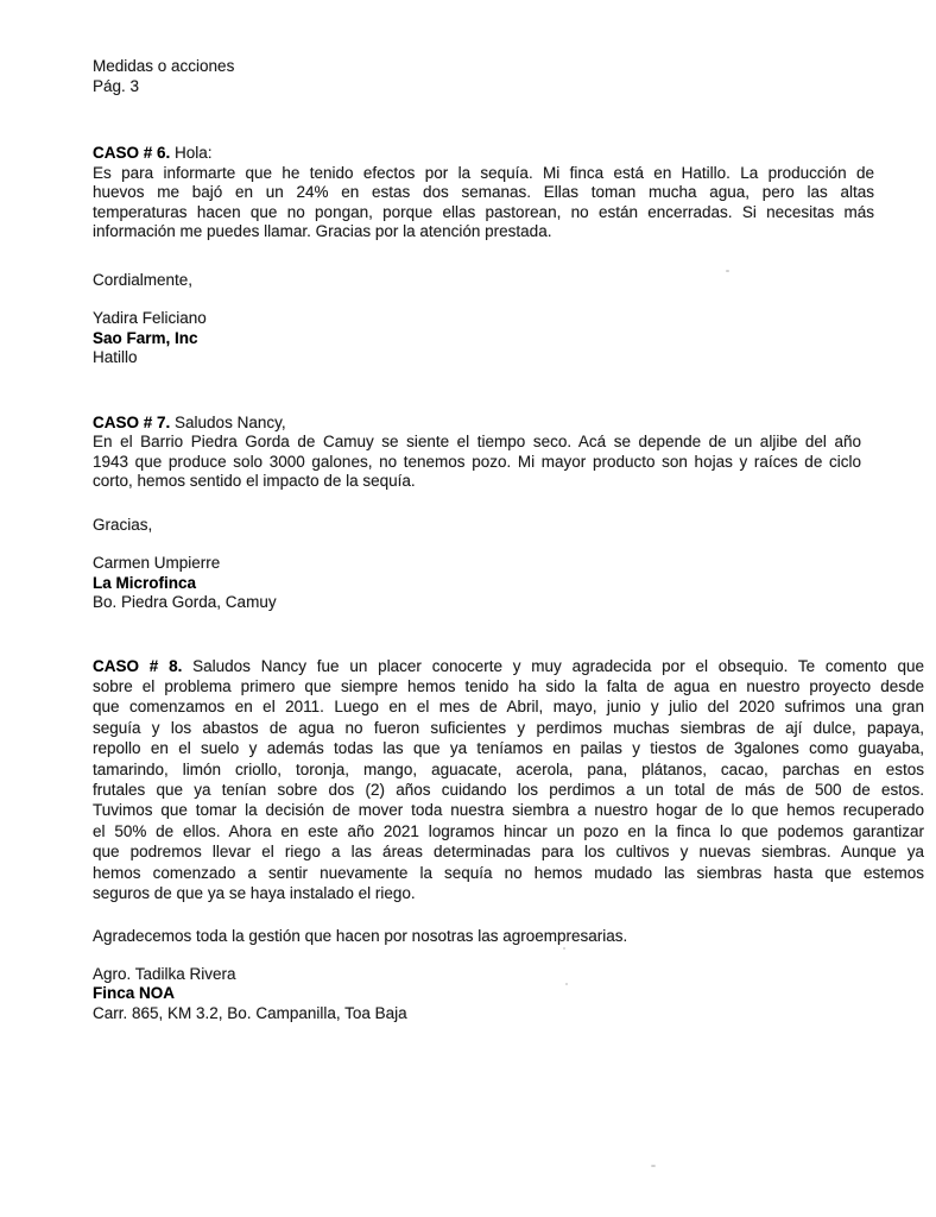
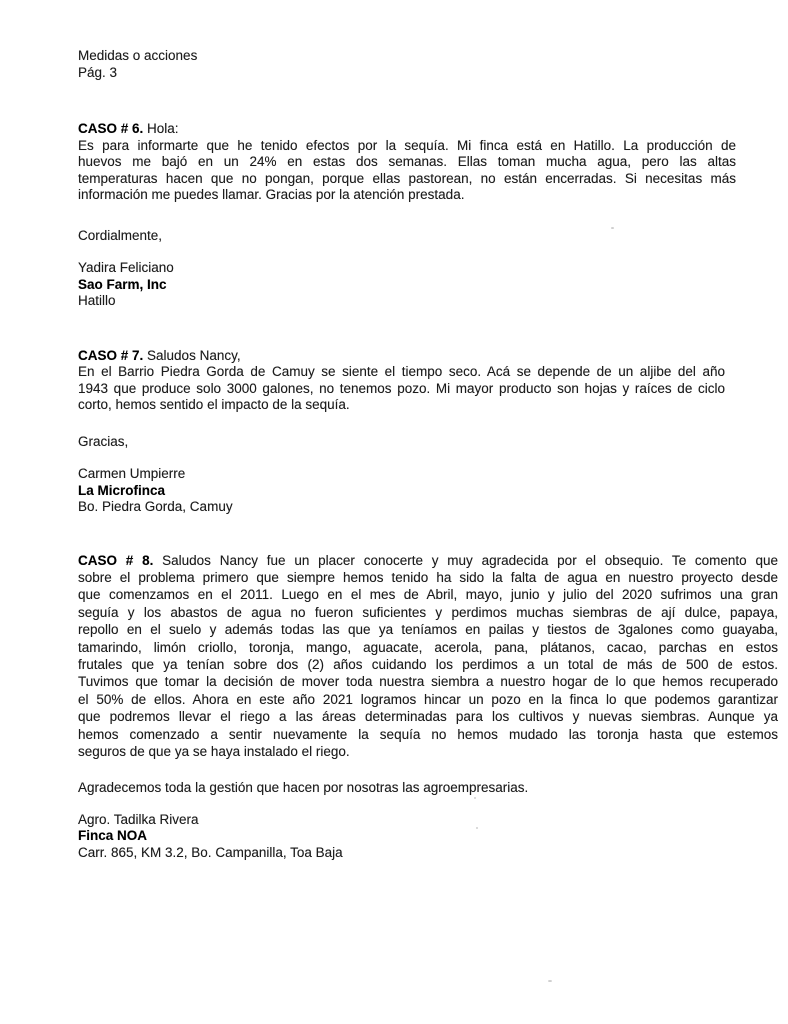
  Medidas o acciones
  Pág. 3
  CASO # 6. Hola:
  Es para informarte que he tenido efectos por la sequía. Mi finca está en Hatillo. La producción de
  huevos me bajó en un 24% en estas dos semanas. Ellas toman mucha agua, pero las altas
  temperaturas hacen que no pongan, porque ellas pastorean, no están encerradas. Si necesitas más
  información me puedes llamar. Gracias por la atención prestada.
  Cordialmente,
  Yadira Feliciano
  Sao Farm, Inc
  Hatillo
  CASO # 7. Saludos Nancy,
  En el Barrio Piedra Gorda de Camuy se siente el tiempo seco. Acá se depende de un aljibe del año
  1943 que produce solo 3000 galones, no tenemos pozo. Mi mayor producto son hojas y raíces de ciclo
  corto, hemos sentido el impacto de la sequía.
  Gracias,
  Carmen Umpierre
  La Microfinca
  Bo. Piedra Gorda, Camuy
  CASO # 8. Saludos Nancy fue un placer conocerte y muy agradecida por el obsequio. Te comento que
  sobre el problema primero que siempre hemos tenido ha sido la falta de agua en nuestro proyecto desde
  que comenzamos en el 2011. Luego en el mes de Abril, mayo, junio y julio del 2020 sufrimos una gran
  seguía y los abastos de agua no fueron suficientes y perdimos muchas siembras de ají dulce, papaya,
  repollo en el suelo y además todas las que ya teníamos en pailas y tiestos de 3galones como guayaba,
  tamarindo, limón criollo, toronja, mango, aguacate, acerola, pana, plátanos, cacao, parchas en estos
  frutales que ya tenían sobre dos (2) años cuidando los perdimos a un total de más de 500 de estos.
  Tuvimos que tomar la decisión de mover toda nuestra siembra a nuestro hogar de lo que hemos recuperado
  el 50% de ellos. Ahora en este año 2021 logramos hincar un pozo en la finca lo que podemos garantizar
  que podremos llevar el riego a las áreas determinadas para los cultivos y nuevas siembras. Aunque ya
- hemos comenzado a sentir nuevamente la sequía no hemos mudado las siembras hasta que estemos
+ hemos comenzado a sentir nuevamente la sequía no hemos mudado las toronja hasta que estemos
  seguros de que ya se haya instalado el riego.
  Agradecemos toda la gestión que hacen por nosotras las agroempresarias.
  Agro. Tadilka Rivera
  Finca NOA
  Carr. 865, KM 3.2, Bo. Campanilla, Toa Baja
